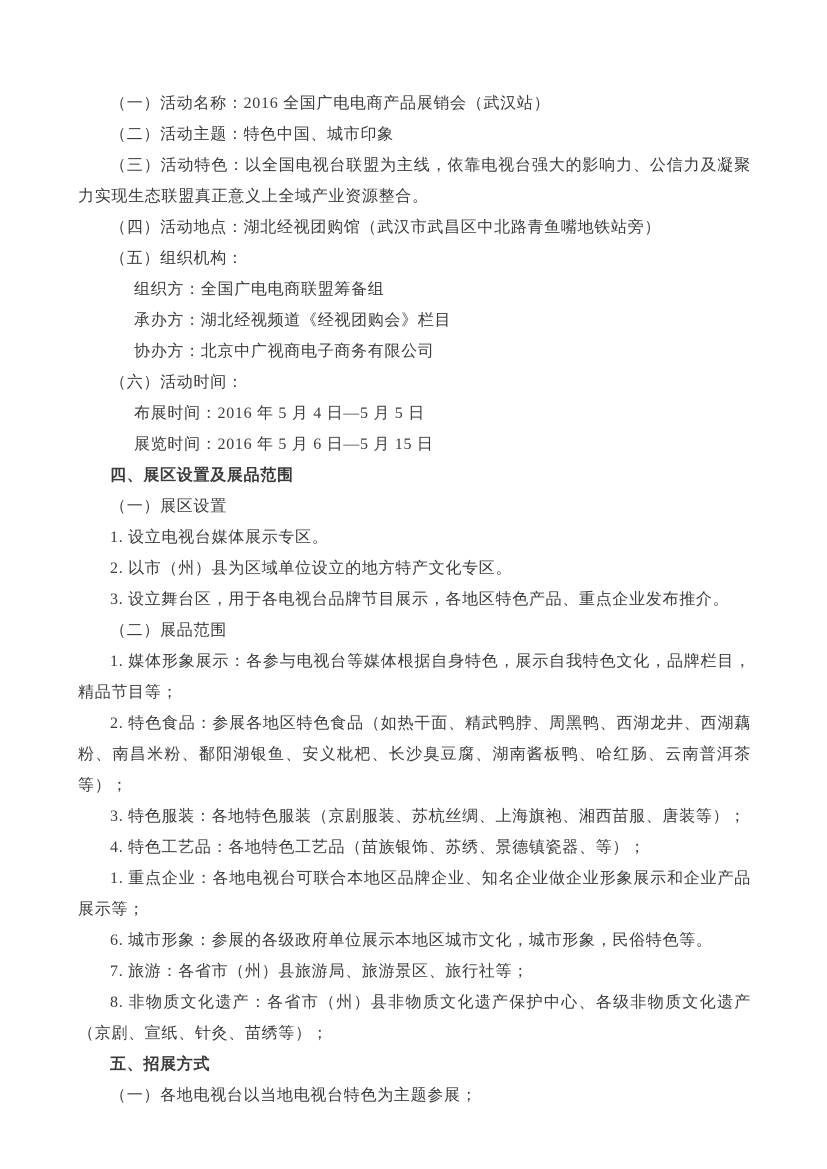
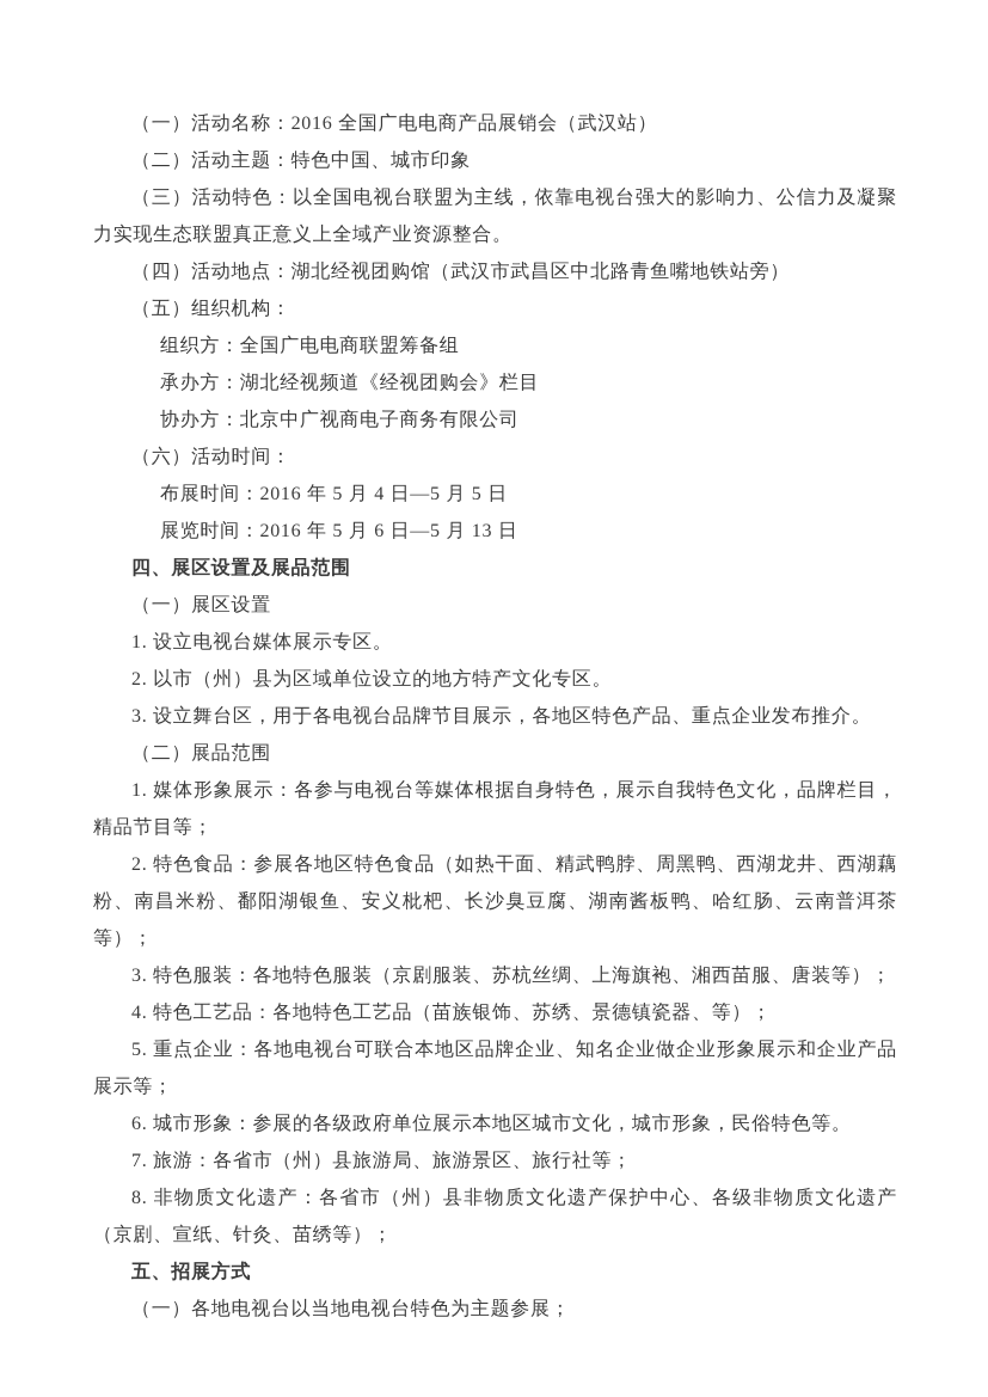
  （一）活动名称：2016 全国广电电商产品展销会（武汉站）
  （二）活动主题：特色中国、城市印象
  （三）活动特色：以全国电视台联盟为主线，依靠电视台强大的影响力、公信力及凝聚力实现生态联盟真正意义上全域产业资源整合。
  （四）活动地点：湖北经视团购馆（武汉市武昌区中北路青鱼嘴地铁站旁）
  （五）组织机构：
  组织方：全国广电电商联盟筹备组
  承办方：湖北经视频道《经视团购会》栏目
  协办方：北京中广视商电子商务有限公司
  （六）活动时间：
  布展时间：2016 年 5 月 4 日—5 月 5 日
- 展览时间：2016 年 5 月 6 日—5 月 15 日
+ 展览时间：2016 年 5 月 6 日—5 月 13 日
  四、展区设置及展品范围
  （一）展区设置
  1. 设立电视台媒体展示专区。
  2. 以市（州）县为区域单位设立的地方特产文化专区。
  3. 设立舞台区，用于各电视台品牌节目展示，各地区特色产品、重点企业发布推介。
  （二）展品范围
  1. 媒体形象展示：各参与电视台等媒体根据自身特色，展示自我特色文化，品牌栏目，精品节目等；
  2. 特色食品：参展各地区特色食品（如热干面、精武鸭脖、周黑鸭、西湖龙井、西湖藕粉、南昌米粉、鄱阳湖银鱼、安义枇杷、长沙臭豆腐、湖南酱板鸭、哈红肠、云南普洱茶等）；
  3. 特色服装：各地特色服装（京剧服装、苏杭丝绸、上海旗袍、湘西苗服、唐装等）；
  4. 特色工艺品：各地特色工艺品（苗族银饰、苏绣、景德镇瓷器、等）；
- 1. 重点企业：各地电视台可联合本地区品牌企业、知名企业做企业形象展示和企业产品展示等；
+ 5. 重点企业：各地电视台可联合本地区品牌企业、知名企业做企业形象展示和企业产品展示等；
  6. 城市形象：参展的各级政府单位展示本地区城市文化，城市形象，民俗特色等。
  7. 旅游：各省市（州）县旅游局、旅游景区、旅行社等；
  8. 非物质文化遗产：各省市（州）县非物质文化遗产保护中心、各级非物质文化遗产（京剧、宣纸、针灸、苗绣等）；
  五、招展方式
  （一）各地电视台以当地电视台特色为主题参展；
